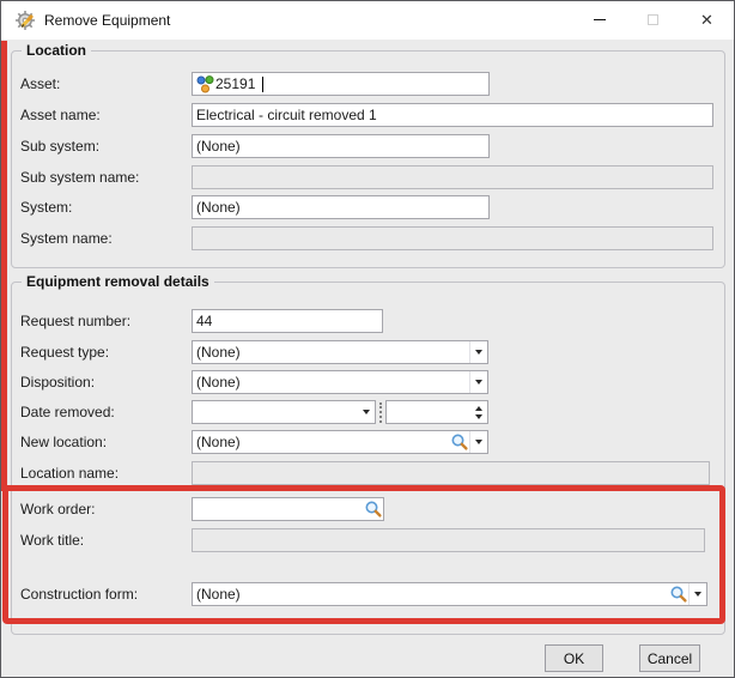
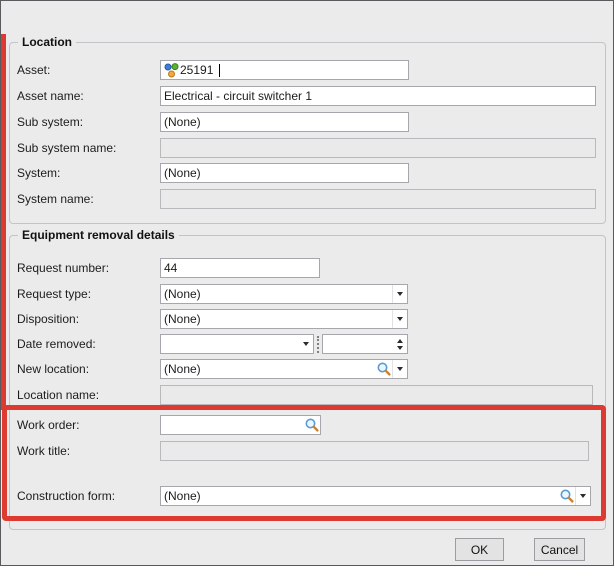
- Remove Equipment
- ✕
  Location
  Asset:
  25191
  Asset name:
- Electrical - circuit removed 1
+ Electrical - circuit switcher 1
  Sub system:
  (None)
  Sub system name:
  System:
  (None)
  System name:
  Equipment removal details
  Request number:
  44
  Request type:
  (None)
  Disposition:
  (None)
  Date removed:
  New location:
  (None)
  Location name:
  Work order:
  Work title:
  Construction form:
  (None)
  OK
  Cancel
